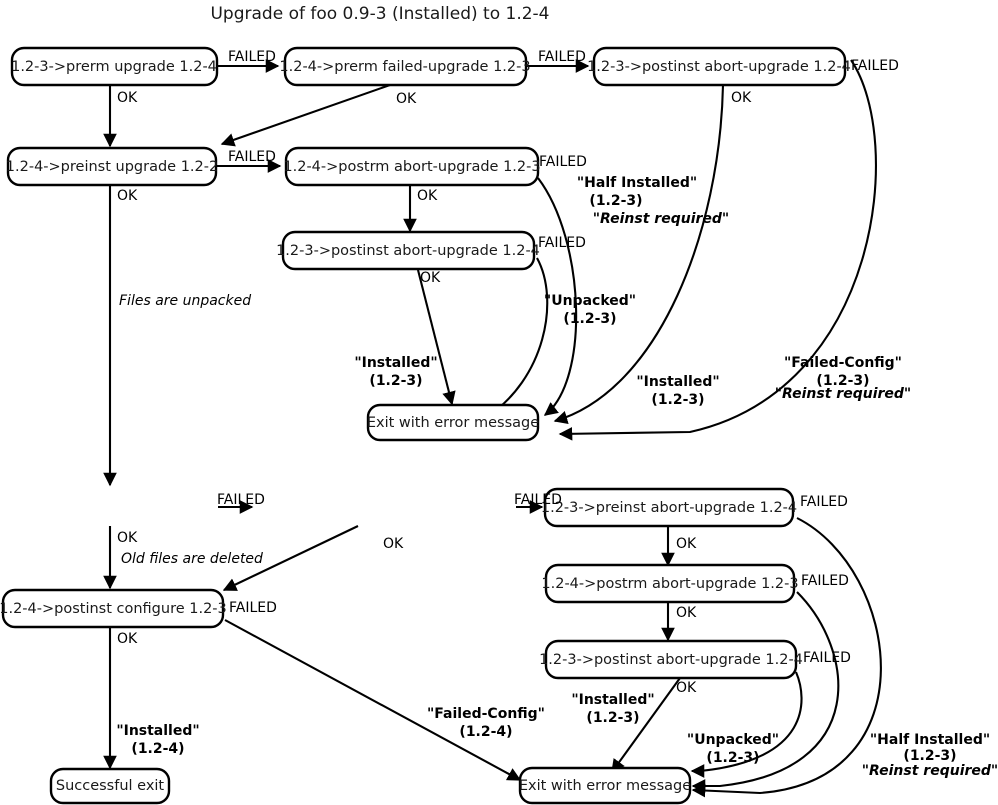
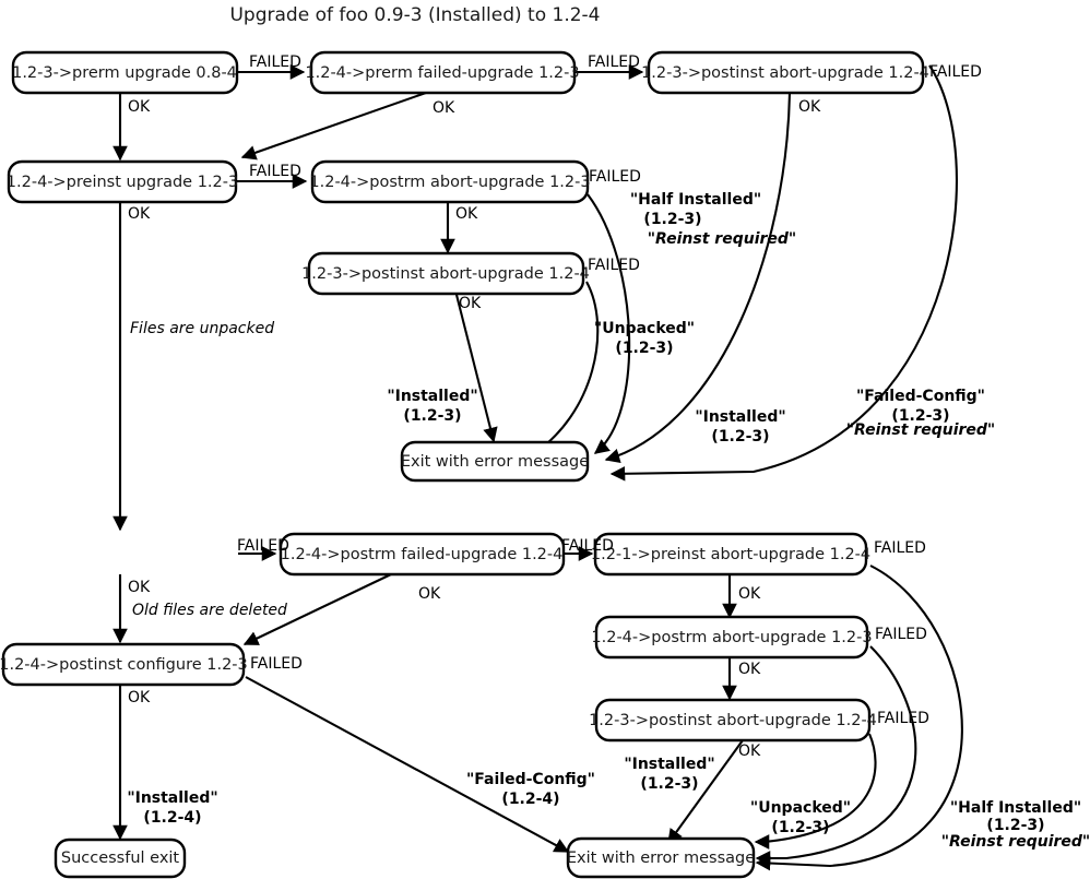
  Upgrade of foo 0.9-3 (Installed) to 1.2-4
- 1.2-3->prerm upgrade 1.2-4
+ 1.2-3->prerm upgrade 0.8-4
  1.2-4->prerm failed-upgrade 1.2-3
  1.2-3->postinst abort-upgrade 1.2-4
- 1.2-4->preinst upgrade 1.2-2
+ 1.2-4->preinst upgrade 1.2-3
  1.2-4->postrm abort-upgrade 1.2-3
  1.2-3->postinst abort-upgrade 1.2-4
  Exit with error message
+ 1.2-4->postrm failed-upgrade 1.2-4
- 1.2-3->preinst abort-upgrade 1.2-4
+ 1.2-1->preinst abort-upgrade 1.2-4
  1.2-4->postinst configure 1.2-3
  1.2-4->postrm abort-upgrade 1.2-3
  1.2-3->postinst abort-upgrade 1.2-4
  Successful exit
  Exit with error message
  FAILED
  FAILED
  FAILED
  OK
  OK
  OK
  FAILED
  FAILED
  OK
  OK
  FAILED
  OK
  FAILED
  FAILED
  FAILED
  OK
  OK
  OK
  FAILED
  OK
  FAILED
  OK
  FAILED
  OK
  Files are unpacked
  Old files are deleted
  "Half Installed"
  (1.2-3)
  "Reinst required"
  "Unpacked"
  (1.2-3)
  "Installed"
  (1.2-3)
  "Installed"
  (1.2-3)
  "Failed-Config"
  (1.2-3)
  "Reinst required"
  "Failed-Config"
  (1.2-4)
  "Installed"
  (1.2-3)
  "Unpacked"
  (1.2-3)
  "Half Installed"
  (1.2-3)
  "Reinst required"
  "Installed"
  (1.2-4)
